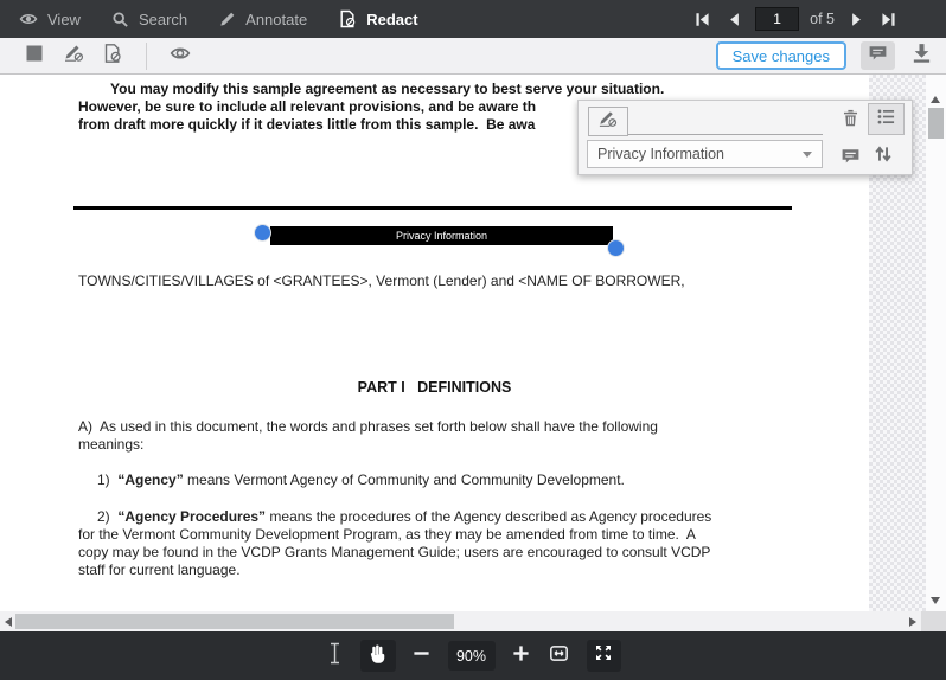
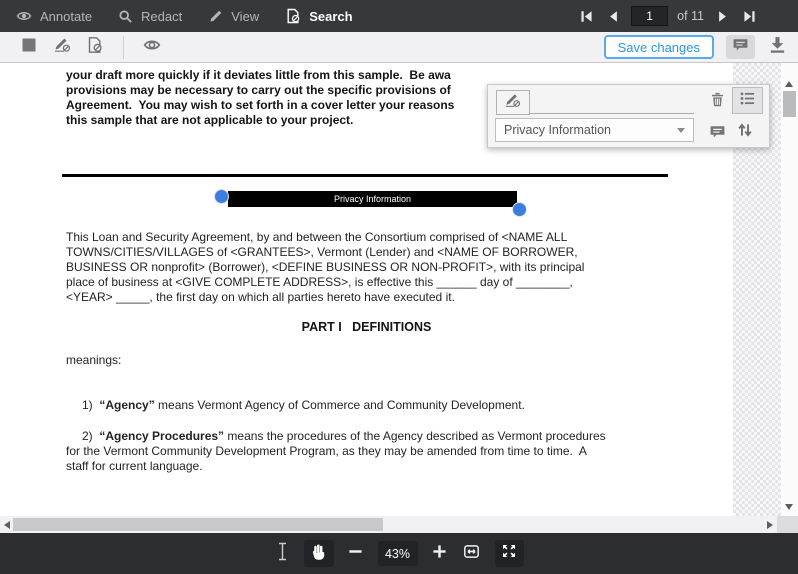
- View
+ Annotate
- Search
+ Redact
- Annotate
+ View
- Redact
+ Search
  1
- of 5
+ of 11
  Save changes
- You may modify this sample agreement as necessary to best serve your situation.
- However, be sure to include all relevant provisions, and be aware th
- from draft more quickly if it deviates little from this sample. Be awa
+ your draft more quickly if it deviates little from this sample. Be awa
+ provisions may be necessary to carry out the specific provisions of
+ Agreement. You may wish to set forth in a cover letter your reasons
+ this sample that are not applicable to your project.
  Privacy Information
+ This Loan and Security Agreement, by and between the Consortium comprised of <NAME ALL
  TOWNS/CITIES/VILLAGES of <GRANTEES>, Vermont (Lender) and <NAME OF BORROWER,
+ BUSINESS OR nonprofit> (Borrower), <DEFINE BUSINESS OR NON-PROFIT>, with its principal
+ place of business at <GIVE COMPLETE ADDRESS>, is effective this ______ day of ________,
+ <YEAR> _____, the first day on which all parties hereto have executed it.
  PART I DEFINITIONS
- A) As used in this document, the words and phrases set forth below shall have the following
  meanings:
- 1) “Agency” means Vermont Agency of Community and Community Development.
+ 1) “Agency” means Vermont Agency of Commerce and Community Development.
- 2) “Agency Procedures” means the procedures of the Agency described as Agency procedures
+ 2) “Agency Procedures” means the procedures of the Agency described as Vermont procedures
  for the Vermont Community Development Program, as they may be amended from time to time. A
- copy may be found in the VCDP Grants Management Guide; users are encouraged to consult VCDP
  staff for current language.
  Privacy Information
- 90%
+ 43%
